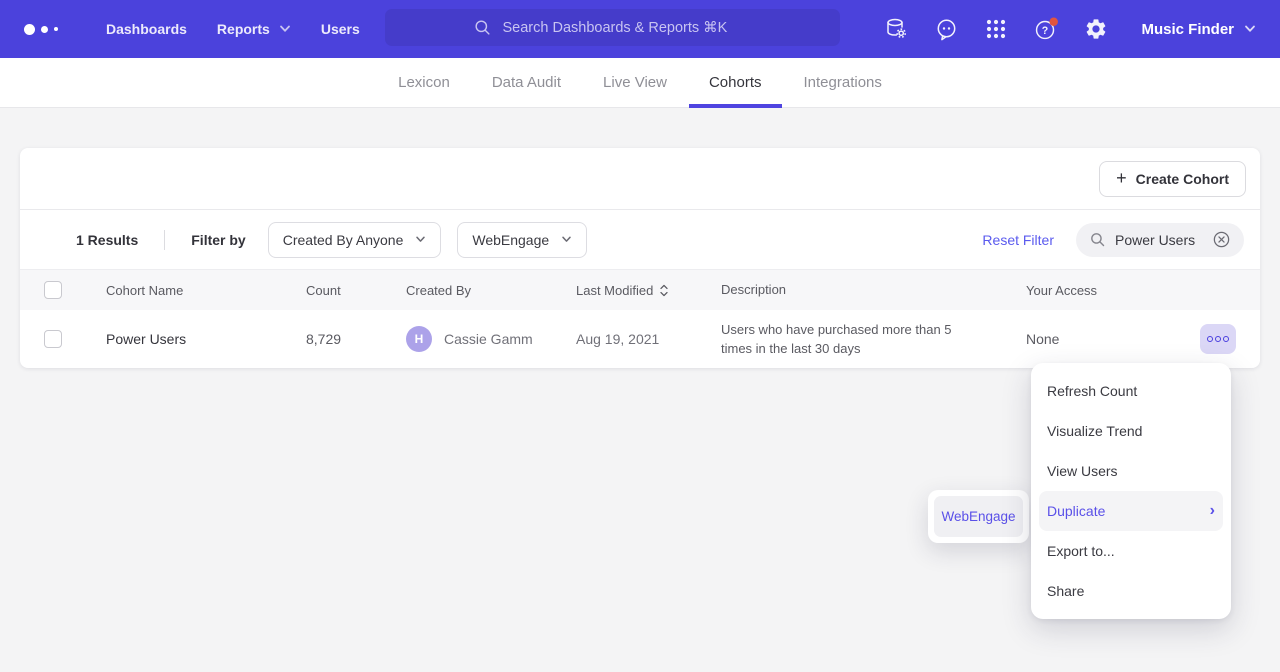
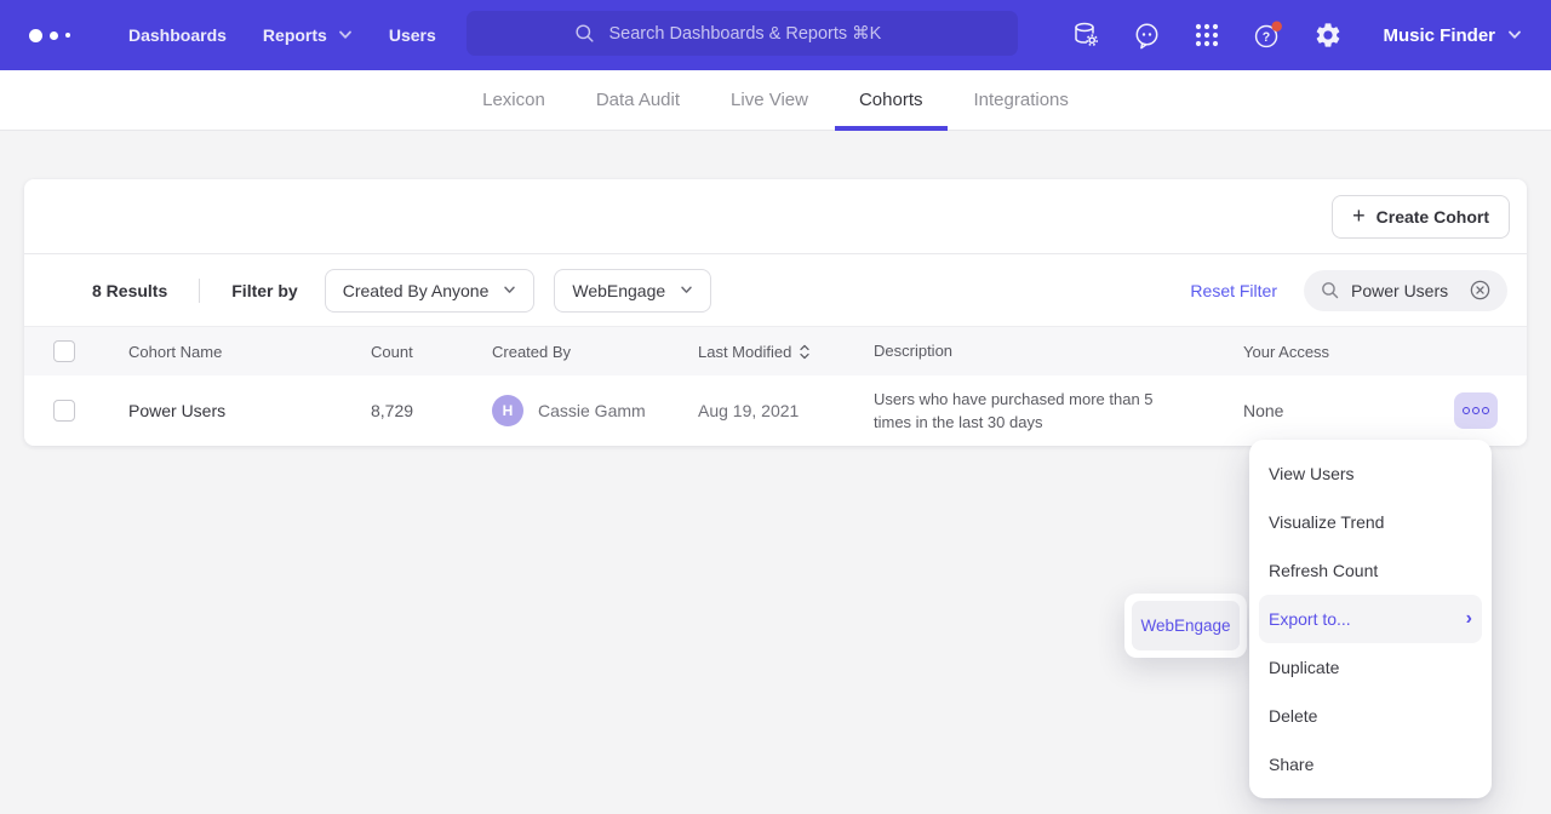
  Dashboards
  Reports
  Users
  Search Dashboards & Reports ⌘K
  ?
  Music Finder
  Lexicon
  Data Audit
  Live View
  Cohorts
  Integrations
  +
  Create Cohort
- 1 Results
+ 8 Results
  Filter by
  Created By Anyone
  WebEngage
  Reset Filter
  Power Users
  Cohort Name
  Count
  Created By
  Last Modified
  Description
  Your Access
  Power Users
  8,729
  H
  Cassie Gamm
  Aug 19, 2021
  Users who have purchased more than 5 times in the last 30 days
  None
- Refresh Count
+ View Users
  Visualize Trend
- View Users
+ Refresh Count
- Duplicate
+ Export to...
  ›
- Export to...
+ Duplicate
+ Delete
  Share
  WebEngage
